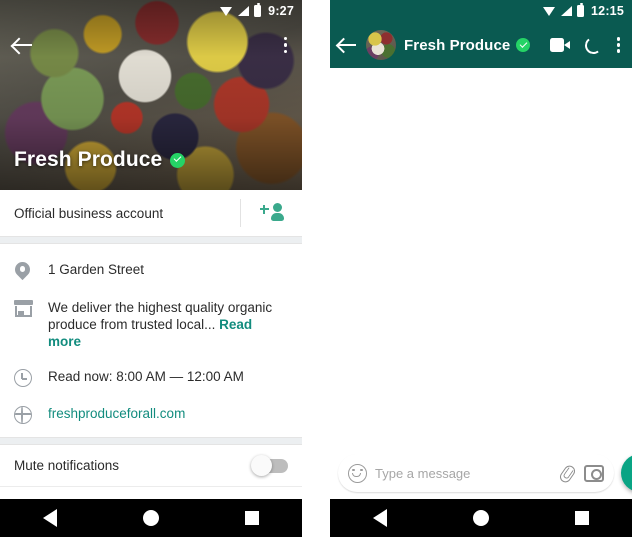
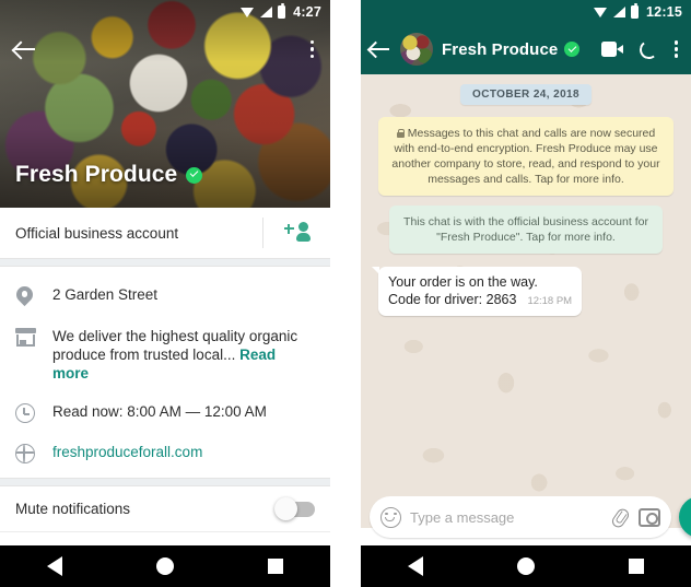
- 9:27
+ 4:27
  Fresh Produce
  Official business account
- 1 Garden Street
+ 2 Garden Street
  We deliver the highest quality organic produce from trusted local... Read more
  Read now: 8:00 AM — 12:00 AM
  freshproduceforall.com
  Mute notifications
  12:15
  Fresh Produce
+ OCTOBER 24, 2018
+ Messages to this chat and calls are now secured with end-to-end encryption. Fresh Produce may use another company to store, read, and respond to your messages and calls. Tap for more info.
+ This chat is with the official business account for "Fresh Produce". Tap for more info.
+ Your order is on the way.
+ Code for driver: 2863 12:18 PM
  Type a message
